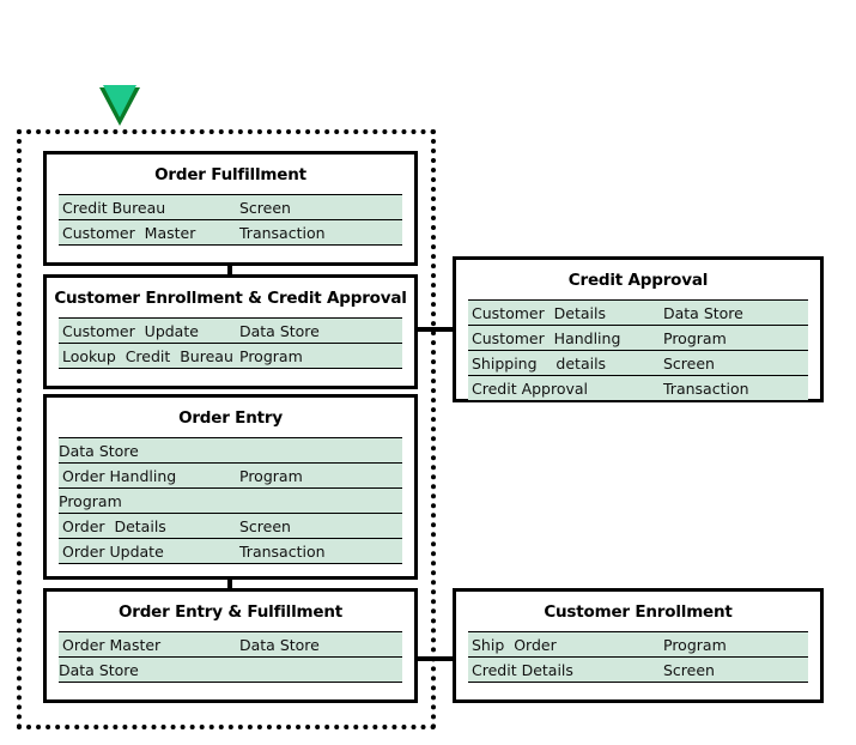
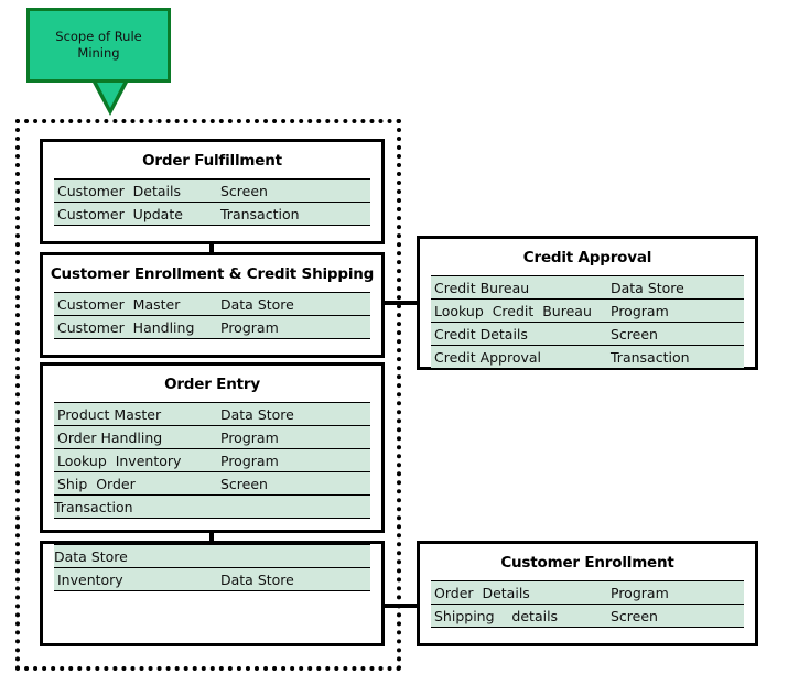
+ Scope of Rule
+ Mining
  Order Fulfillment
- Credit Bureau
+ Customer Details
  Screen
- Customer Master
+ Customer Update
  Transaction
- Customer Enrollment & Credit Approval
+ Customer Enrollment & Credit Shipping
- Customer Update
+ Customer Master
  Data Store
- Lookup Credit Bureau
+ Customer Handling
  Program
  Order Entry
+ Product Master
  Data Store
  Order Handling
  Program
+ Lookup Inventory
  Program
- Order Details
+ Ship Order
  Screen
- Order Update
  Transaction
- Order Entry & Fulfillment
- Order Master
  Data Store
+ Inventory
  Data Store
  Credit Approval
- Customer Details
+ Credit Bureau
  Data Store
- Customer Handling
+ Lookup Credit Bureau
  Program
- Shipping details
+ Credit Details
  Screen
  Credit Approval
  Transaction
  Customer Enrollment
- Ship Order
+ Order Details
  Program
- Credit Details
+ Shipping details
  Screen
